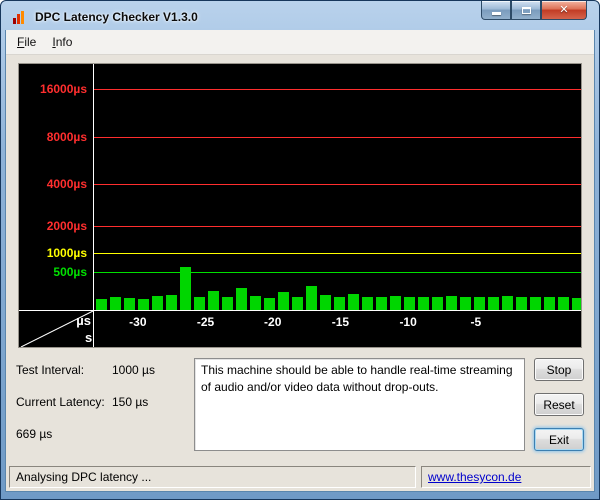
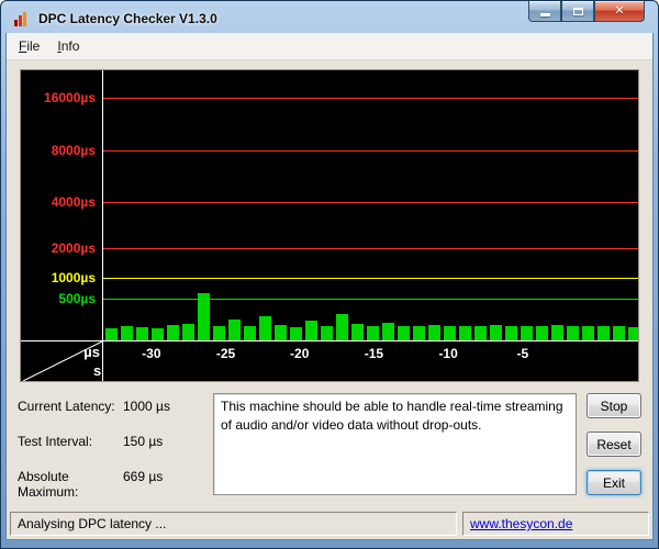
  DPC Latency Checker V1.3.0
  ✕
  File
  Info
  16000µs
  8000µs
  4000µs
  2000µs
  1000µs
  500µs
  µs
  s
  -30
  -25
  -20
  -15
  -10
  -5
- Test Interval:
+ Current Latency:
  1000 µs
- Current Latency:
+ Test Interval:
  150 µs
+ Absolute Maximum:
  669 µs
  This machine should be able to handle real-time streaming of audio and/or video data without drop-outs.
  Stop
  Reset
  Exit
  Analysing DPC latency ...
  www.thesycon.de
